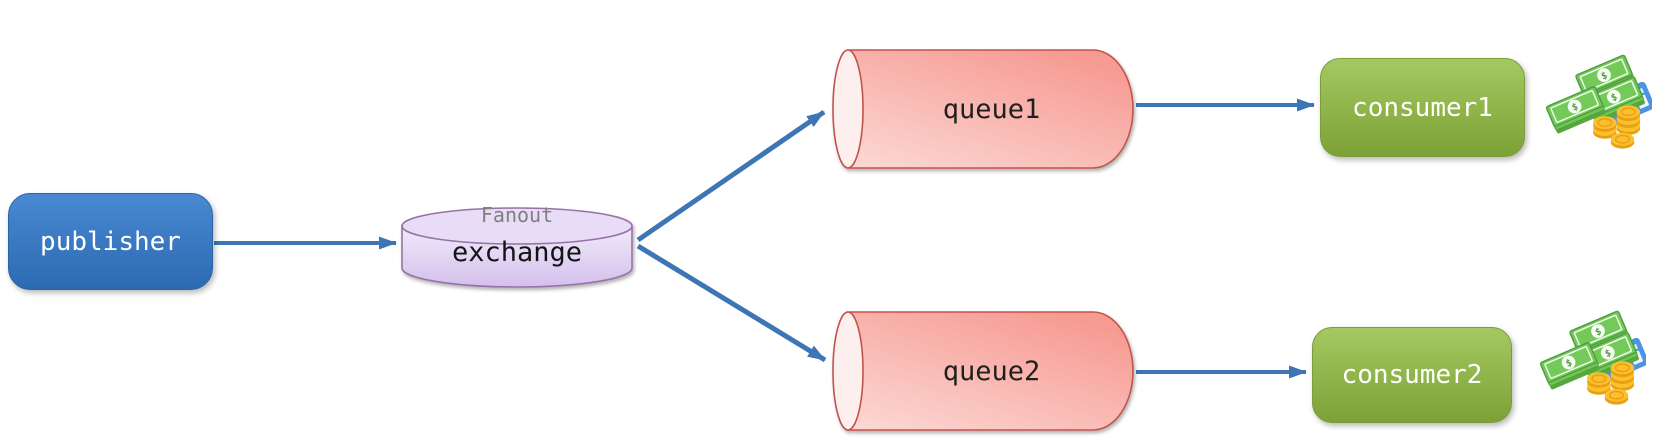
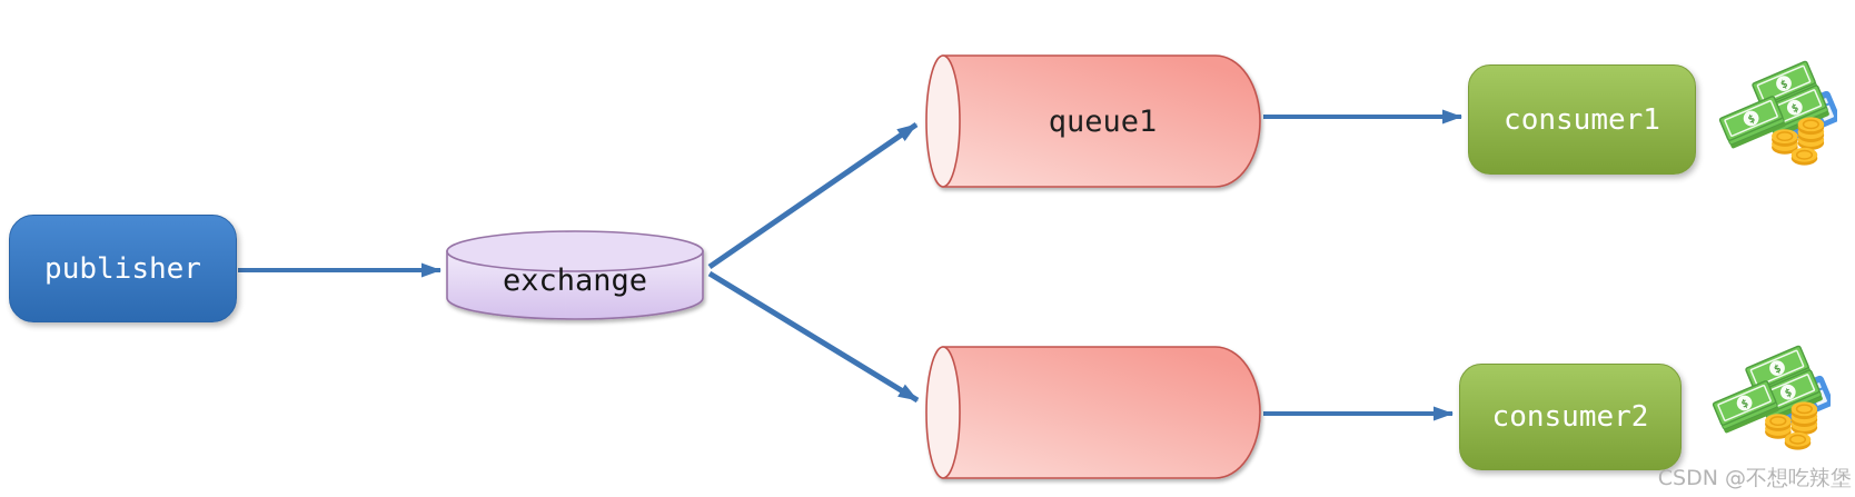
  publisher
- Fanout
  exchange
  queue1
- queue2
  consumer1
  consumer2
+ CSDN @不想吃辣堡
